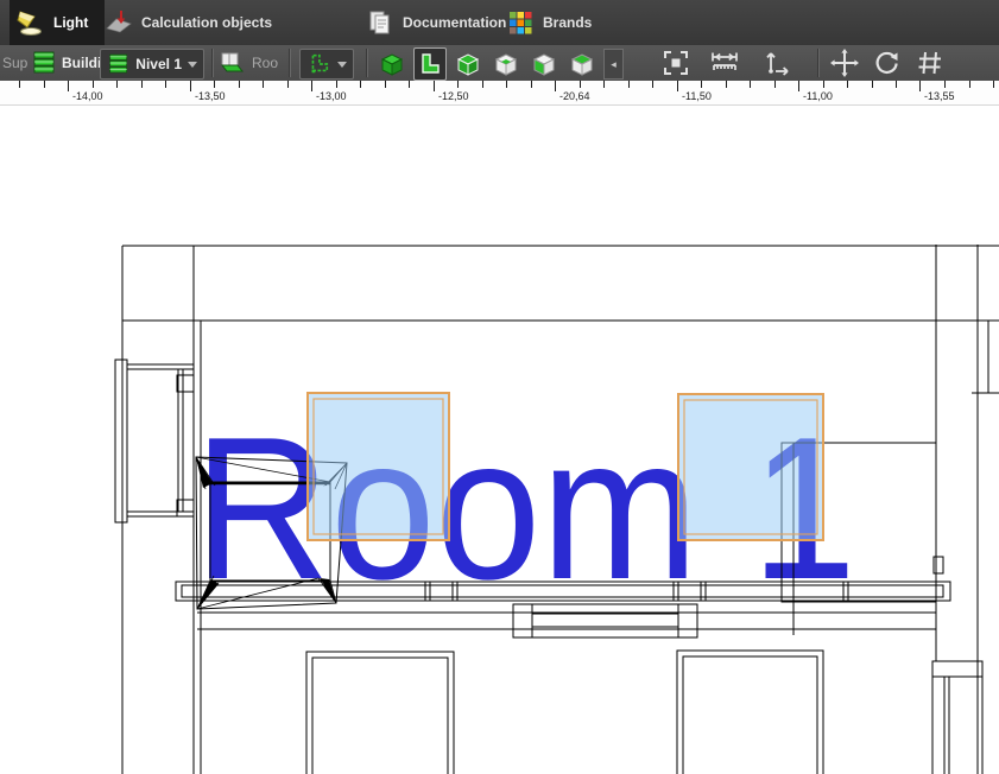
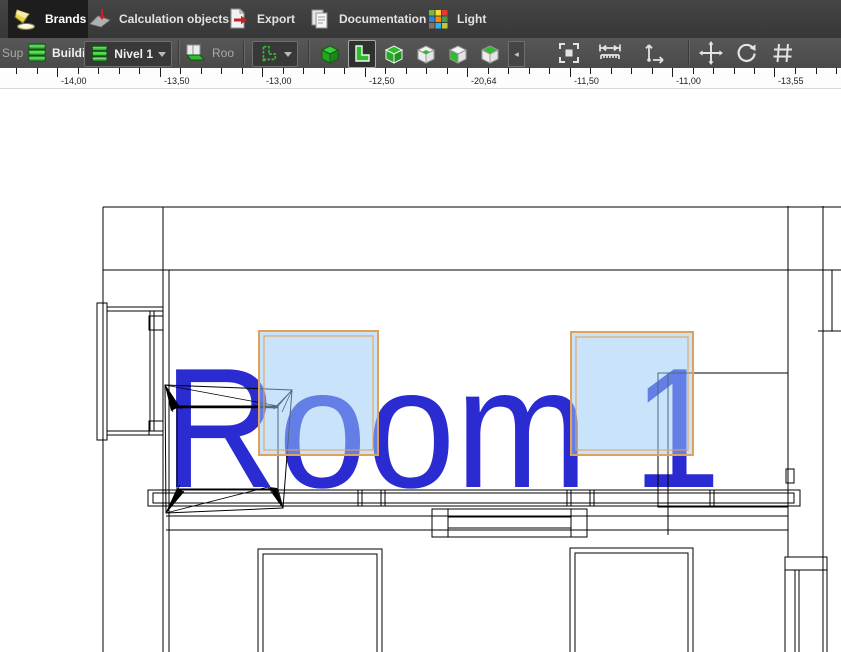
  Room 1
- Light
+ Brands
  Calculation objects
+ Export
  Documentation
- Brands
+ Light
  Sup
  Build
  Nivel 1
  Roo
  ◂
  -14,00
  -13,50
  -13,00
  -12,50
  -20,64
  -11,50
  -11,00
  -13,55
